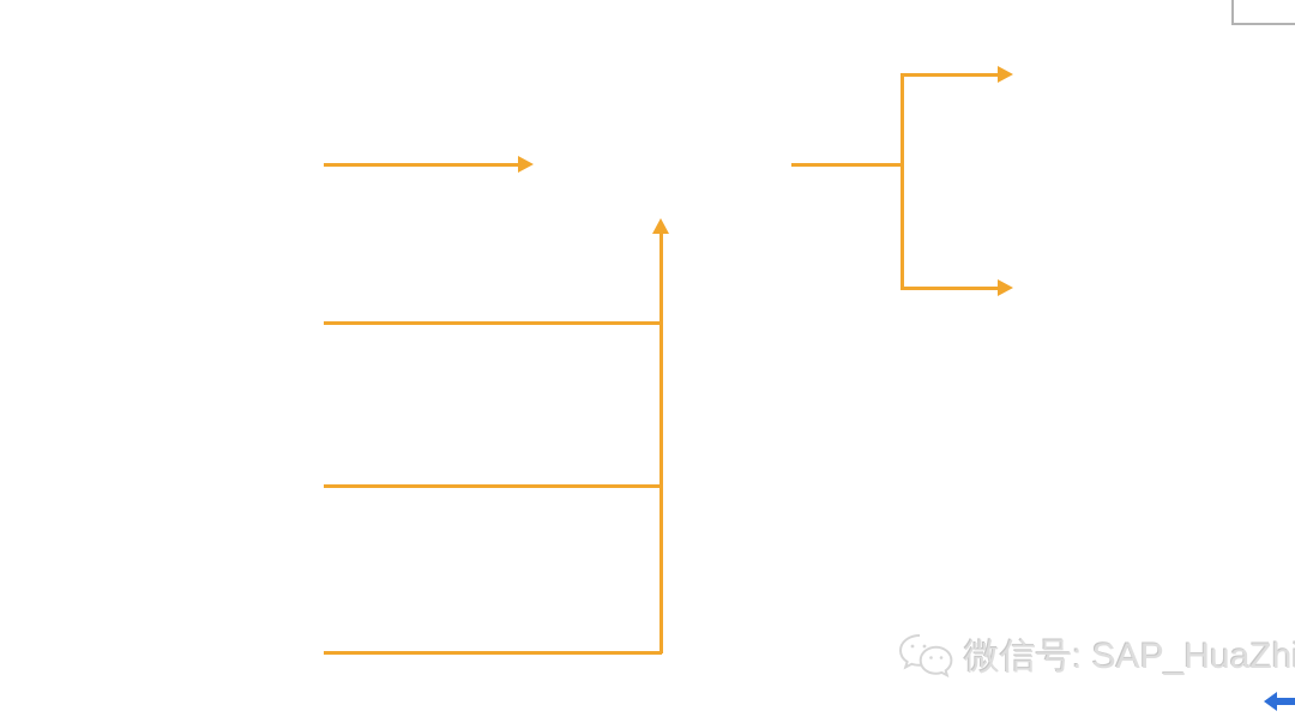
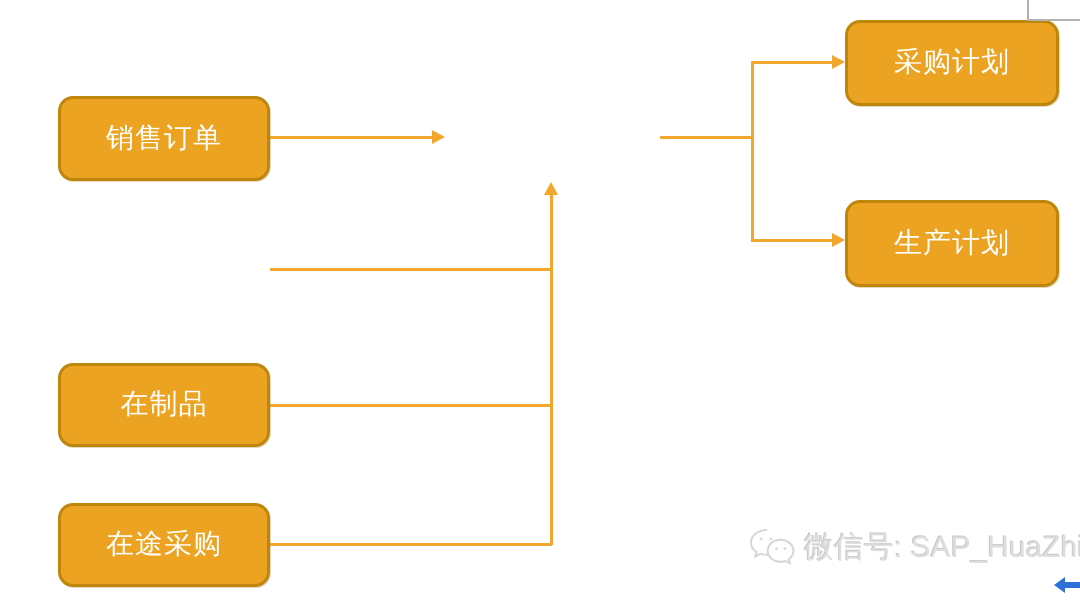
+ 销售订单
+ 在制品
+ 在途采购
+ 采购计划
+ 生产计划
  微信号: SAP_HuaZh
